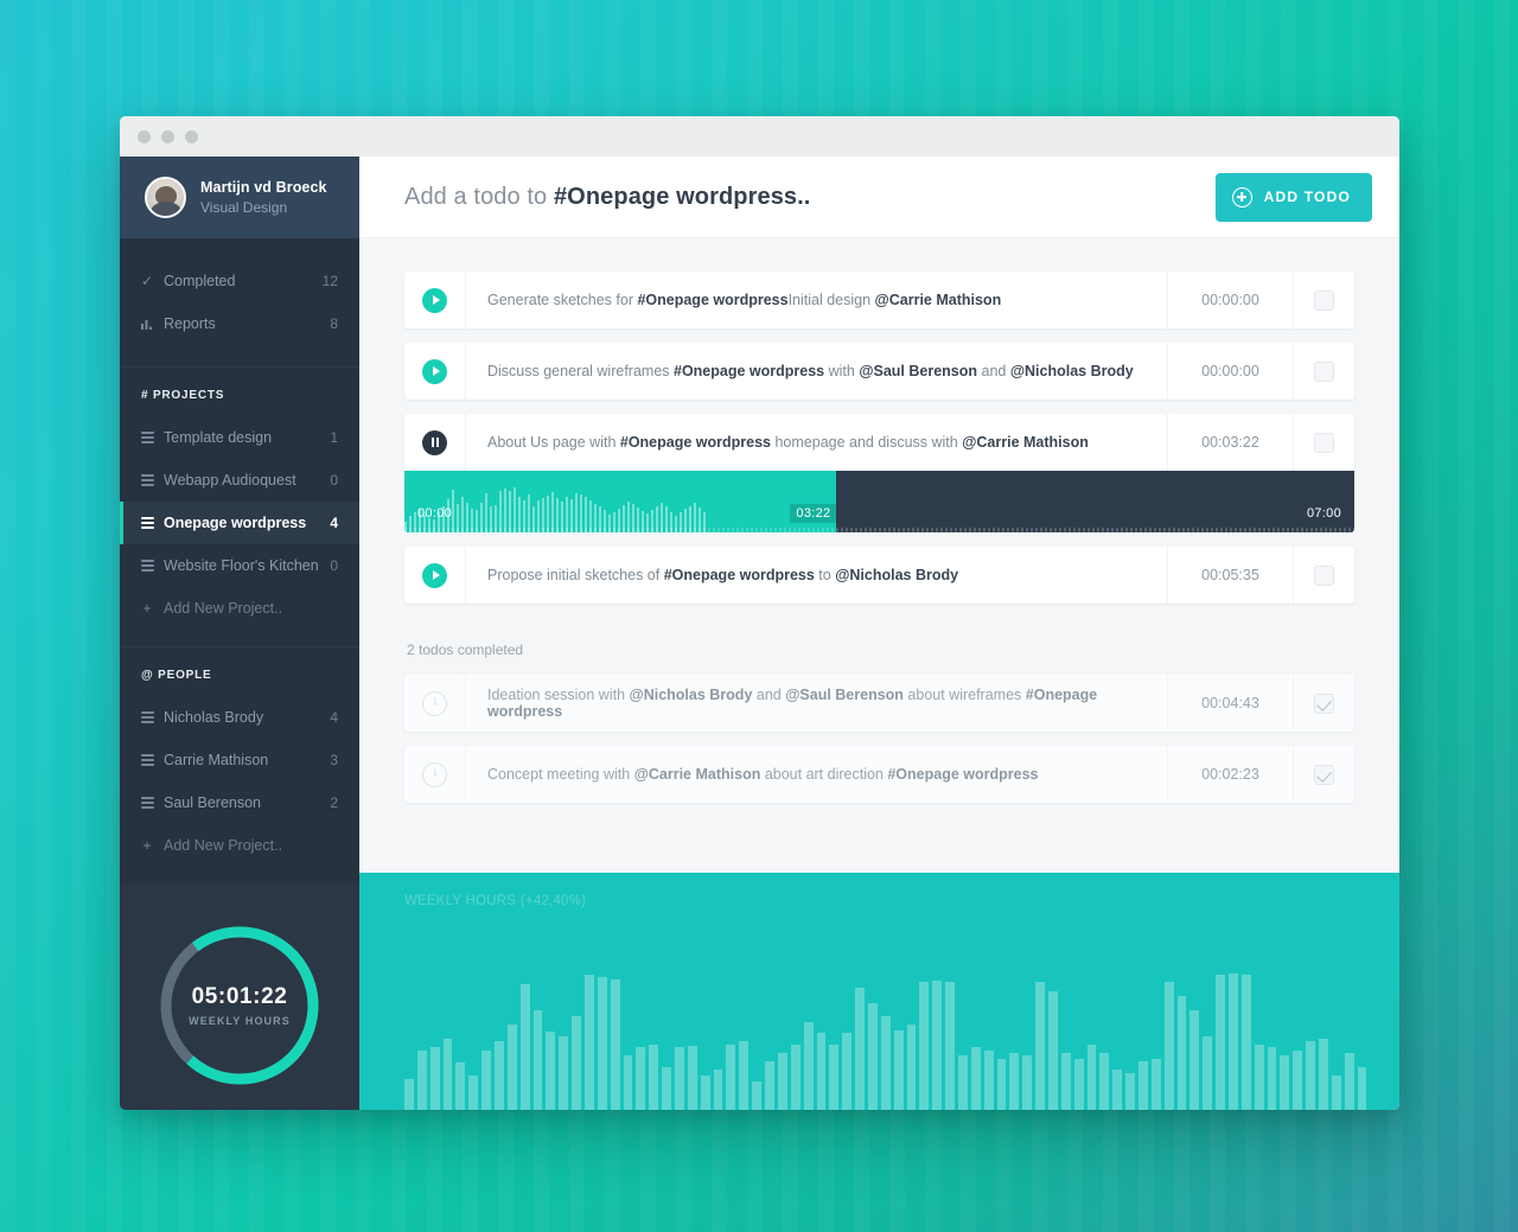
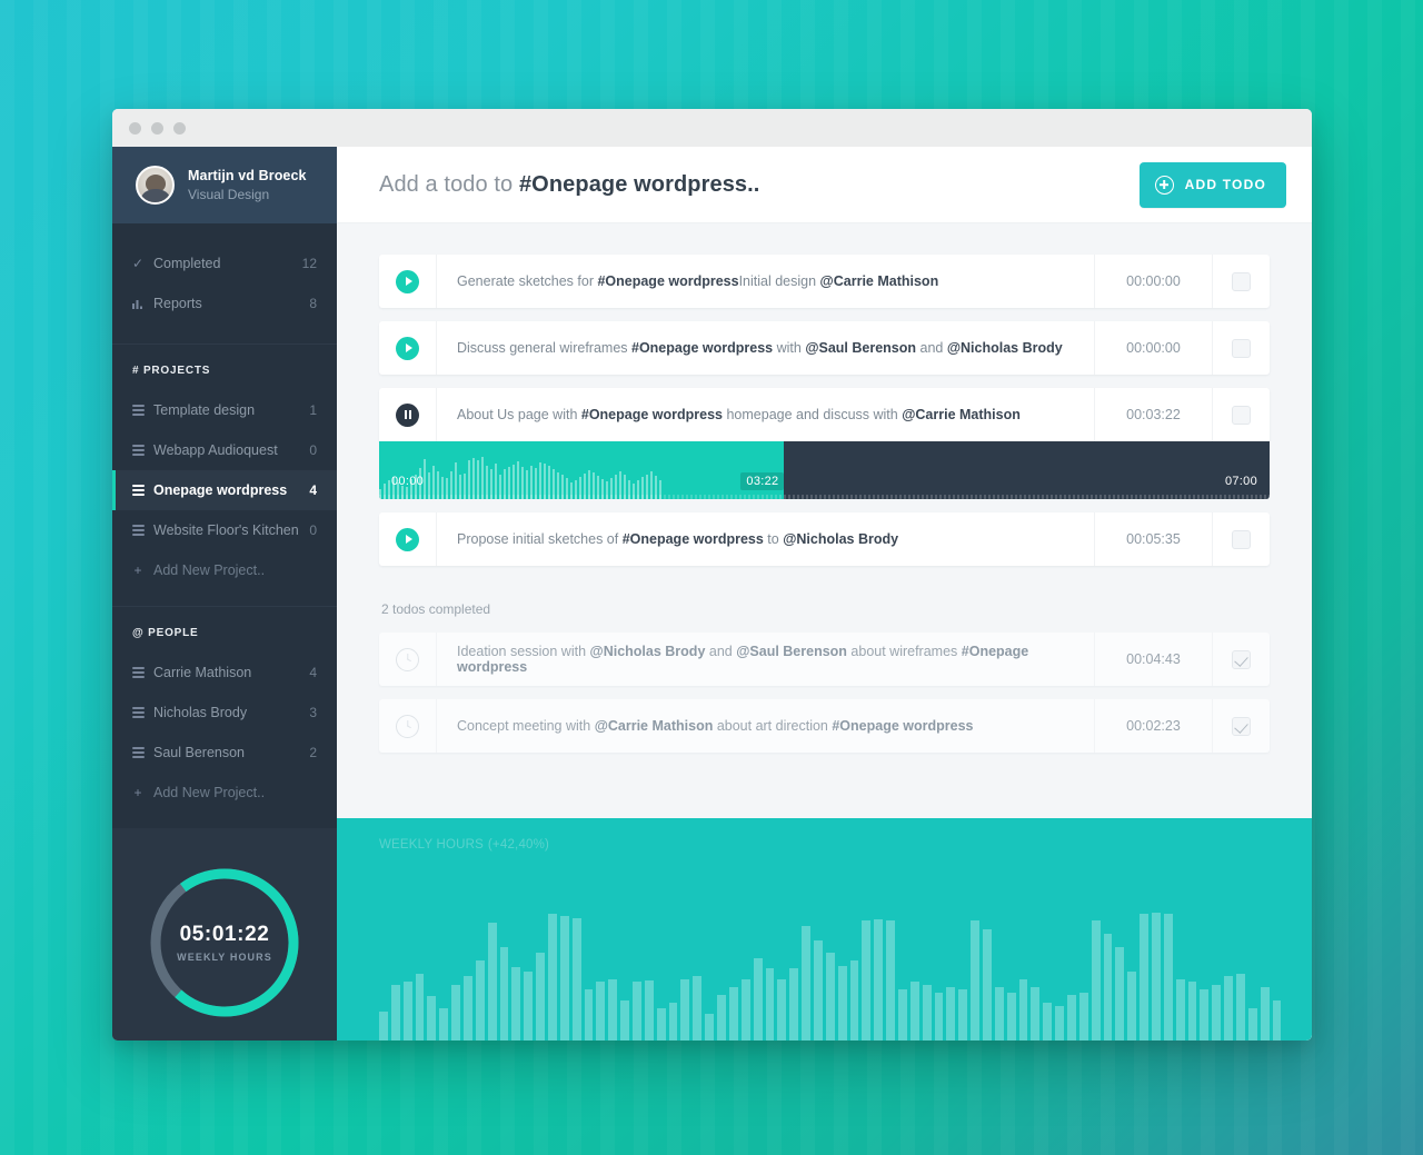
  Martijn vd Broeck
  Visual Design
  ✓
  Completed
  12
  Reports
  8
  # PROJECTS
  Template design
  1
  Webapp Audioquest
  0
  Onepage wordpress
  4
  Website Floor's Kitchen
  0
  +
  Add New Project..
  @ PEOPLE
- Nicholas Brody
+ Carrie Mathison
  4
- Carrie Mathison
+ Nicholas Brody
  3
  Saul Berenson
  2
  +
  Add New Project..
  05:01:22
  WEEKLY HOURS
  Add a todo to #Onepage wordpress..
  ADD TODO
  Generate sketches for #Onepage wordpressInitial design @Carrie Mathison
  00:00:00
  Discuss general wireframes #Onepage wordpress with @Saul Berenson and @Nicholas Brody
  00:00:00
  About Us page with #Onepage wordpress homepage and discuss with @Carrie Mathison
  00:03:22
  00:00
  03:22
  07:00
  Propose initial sketches of #Onepage wordpress to @Nicholas Brody
  00:05:35
  2 todos completed
  Ideation session with @Nicholas Brody and @Saul Berenson about wireframes #Onepage wordpress
  00:04:43
  Concept meeting with @Carrie Mathison about art direction #Onepage wordpress
  00:02:23
  WEEKLY HOURS (+42,40%)
